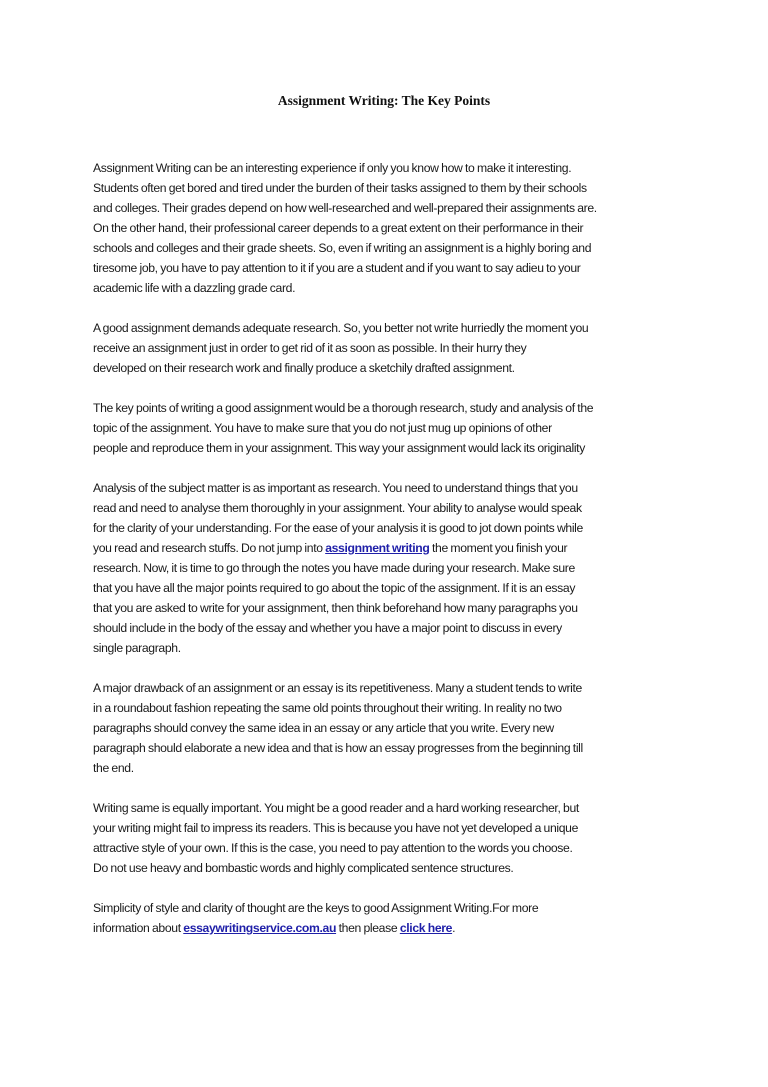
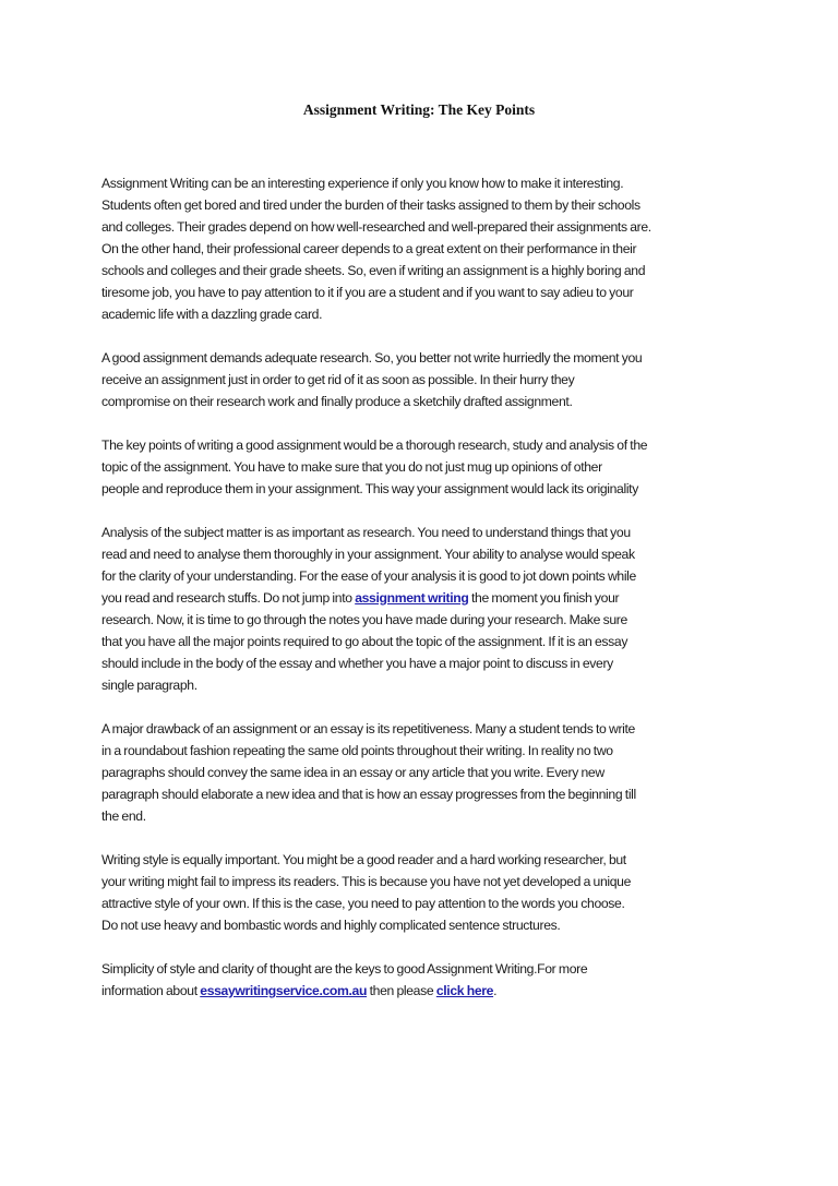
  Assignment Writing: The Key Points
  Assignment Writing can be an interesting experience if only you know how to make it interesting.
  Students often get bored and tired under the burden of their tasks assigned to them by their schools
  and colleges. Their grades depend on how well-researched and well-prepared their assignments are.
  On the other hand, their professional career depends to a great extent on their performance in their
  schools and colleges and their grade sheets. So, even if writing an assignment is a highly boring and
  tiresome job, you have to pay attention to it if you are a student and if you want to say adieu to your
  academic life with a dazzling grade card.
  A good assignment demands adequate research. So, you better not write hurriedly the moment you
  receive an assignment just in order to get rid of it as soon as possible. In their hurry they
- developed on their research work and finally produce a sketchily drafted assignment.
+ compromise on their research work and finally produce a sketchily drafted assignment.
  The key points of writing a good assignment would be a thorough research, study and analysis of the
  topic of the assignment. You have to make sure that you do not just mug up opinions of other
  people and reproduce them in your assignment. This way your assignment would lack its originality
  Analysis of the subject matter is as important as research. You need to understand things that you
  read and need to analyse them thoroughly in your assignment. Your ability to analyse would speak
  for the clarity of your understanding. For the ease of your analysis it is good to jot down points while
  you read and research stuffs. Do not jump into assignment writing the moment you finish your
  research. Now, it is time to go through the notes you have made during your research. Make sure
  that you have all the major points required to go about the topic of the assignment. If it is an essay
- that you are asked to write for your assignment, then think beforehand how many paragraphs you
  should include in the body of the essay and whether you have a major point to discuss in every
  single paragraph.
  A major drawback of an assignment or an essay is its repetitiveness. Many a student tends to write
  in a roundabout fashion repeating the same old points throughout their writing. In reality no two
  paragraphs should convey the same idea in an essay or any article that you write. Every new
  paragraph should elaborate a new idea and that is how an essay progresses from the beginning till
  the end.
- Writing same is equally important. You might be a good reader and a hard working researcher, but
+ Writing style is equally important. You might be a good reader and a hard working researcher, but
  your writing might fail to impress its readers. This is because you have not yet developed a unique
  attractive style of your own. If this is the case, you need to pay attention to the words you choose.
  Do not use heavy and bombastic words and highly complicated sentence structures.
  Simplicity of style and clarity of thought are the keys to good Assignment Writing.For more
  information about essaywritingservice.com.au then please click here.
